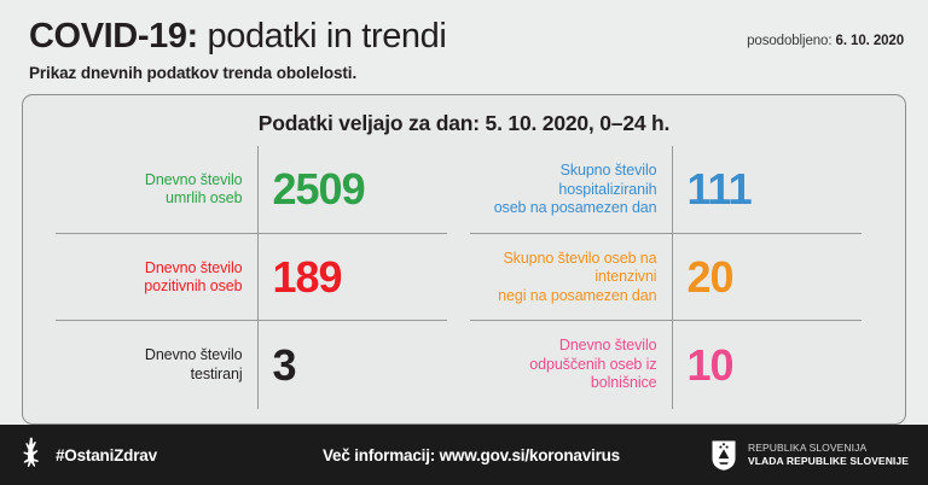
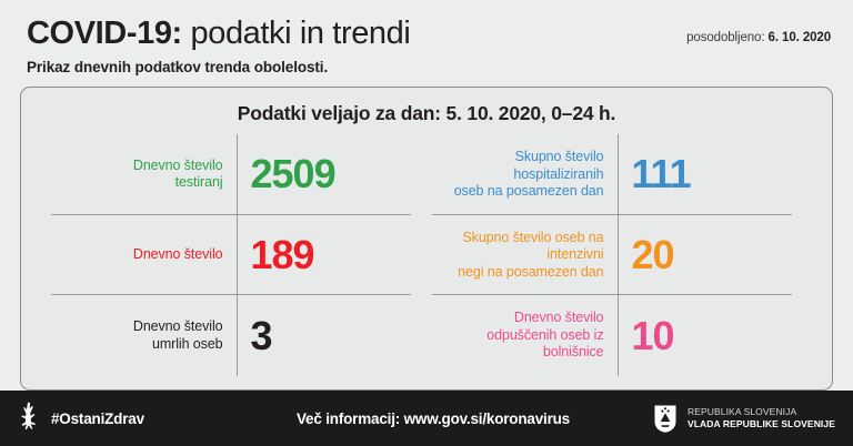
  COVID-19: podatki in trendi
  Prikaz dnevnih podatkov trenda obolelosti.
  posodobljeno: 6. 10. 2020
  Podatki veljajo za dan: 5. 10. 2020, 0–24 h.
  Dnevno število
- umrlih oseb
+ testiranj
  2509
  Dnevno število
- pozitivnih oseb
  189
  Dnevno število
- testiranj
+ umrlih oseb
  3
  Skupno število hospitaliziranih
  oseb na posamezen dan
  111
  Skupno število oseb na intenzivni
  negi na posamezen dan
  20
  Dnevno število
  odpuščenih oseb iz bolnišnice
  10
  #OstaniZdrav
  Več informacij: www.gov.si/koronavirus
  REPUBLIKA SLOVENIJA
  VLADA REPUBLIKE SLOVENIJE
